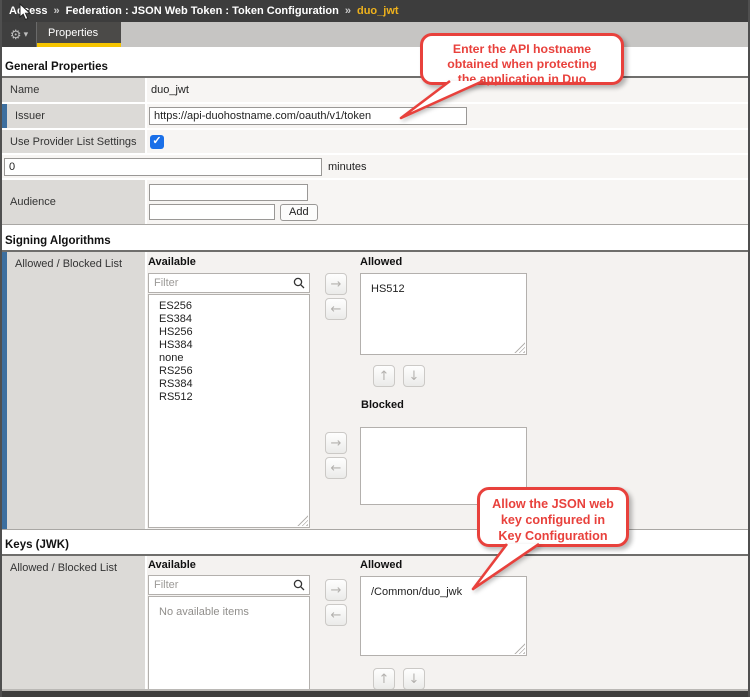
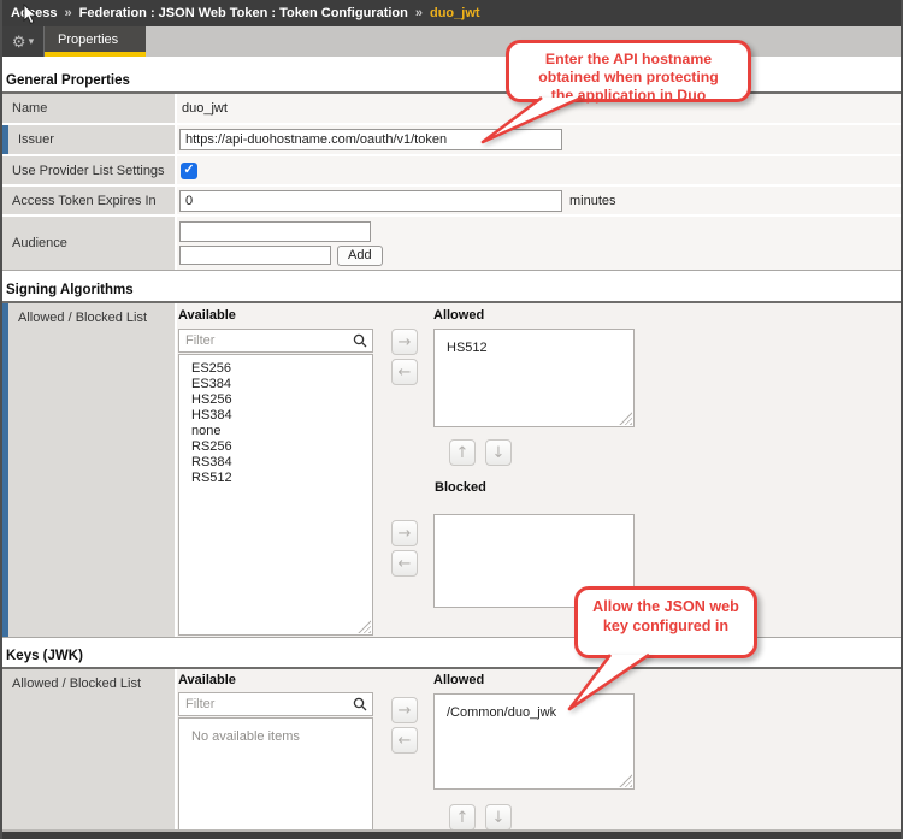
  »
  Federation : JSON Web Token : Token Configuration
  »
  duo_jwt
  ⚙
  ▾
  Properties
  General Properties
  Name
  duo_jwt
  Issuer
  https://api-duohostname.com/oauth/v1/token
  Use Provider List Settings
  ✓
+ Access Token Expires In
  0
  minutes
  Audience
  Add
  Signing Algorithms
  Allowed / Blocked List
  Available
  Filter
  ES256
  ES384
  HS256
  HS384
  none
  RS256
  RS384
  RS512
  →
  ←
  Allowed
  HS512
  ↑
  ↓
  Blocked
  →
  ←
  Keys (JWK)
  Allowed / Blocked List
  Available
  Filter
  No available items
  →
  ←
  Allowed
  /Common/duo_jwk
  ↑
  ↓
  Enter the API hostname
  obtained when protecting
  the application in Duo
  Allow the JSON web
  key configured in
- Key Configuration
